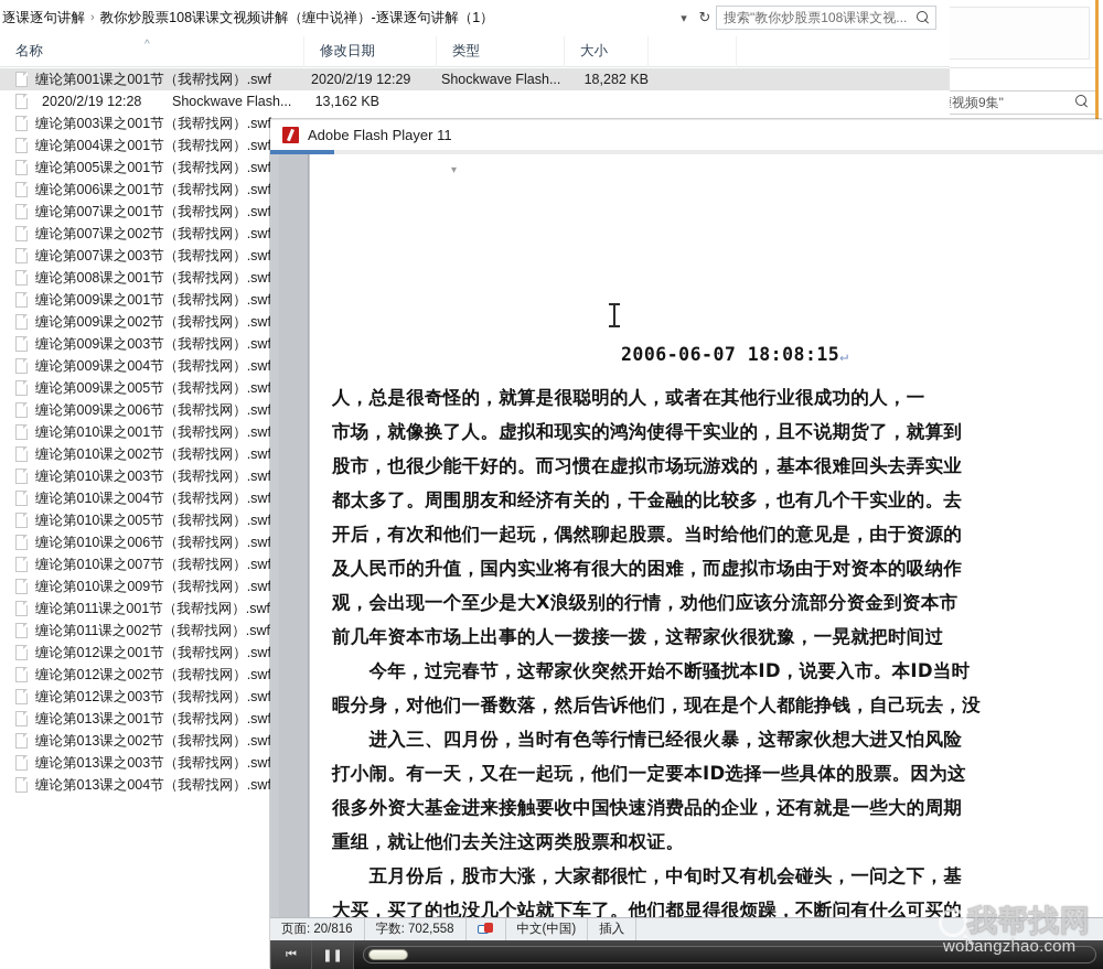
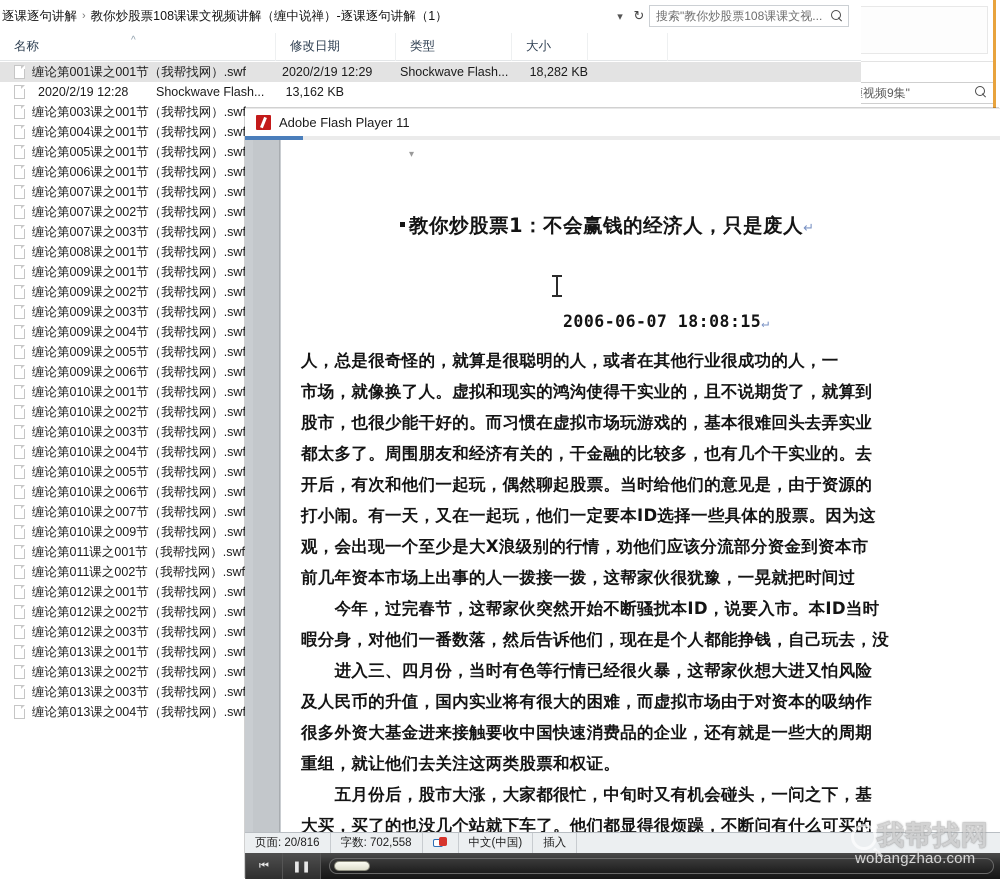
  视频9集"
  逐课逐句讲解
  ›
  教你炒股票108课课文视频讲解（缠中说禅）-逐课逐句讲解（1）
  ▾
  ↻
  搜索"教你炒股票108课课文视...
  名称
  ^
  修改日期
  类型
  大小
  缠论第001课之001节（我帮找网）.swf
  2020/2/19 12:29
  Shockwave Flash...
  18,282 KB
  2020/2/19 12:28
  Shockwave Flash...
  13,162 KB
  缠论第003课之001节（我帮找网）.sw
  缠论第004课之001节（我帮找网）.sw
  缠论第005课之001节（我帮找网）.sw
  缠论第006课之001节（我帮找网）.sw
  缠论第007课之001节（我帮找网）.sw
  缠论第007课之002节（我帮找网）.sw
  缠论第007课之003节（我帮找网）.sw
  缠论第008课之001节（我帮找网）.sw
  缠论第009课之001节（我帮找网）.sw
  缠论第009课之002节（我帮找网）.sw
  缠论第009课之003节（我帮找网）.sw
  缠论第009课之004节（我帮找网）.sw
  缠论第009课之005节（我帮找网）.sw
  缠论第009课之006节（我帮找网）.sw
  缠论第010课之001节（我帮找网）.sw
  缠论第010课之002节（我帮找网）.sw
  缠论第010课之003节（我帮找网）.sw
  缠论第010课之004节（我帮找网）.sw
  缠论第010课之005节（我帮找网）.sw
  缠论第010课之006节（我帮找网）.sw
  缠论第010课之007节（我帮找网）.sw
  缠论第010课之009节（我帮找网）.sw
  缠论第011课之001节（我帮找网）.swf
  缠论第011课之002节（我帮找网）.swf
  缠论第012课之001节（我帮找网）.sw
  缠论第012课之002节（我帮找网）.sw
  缠论第012课之003节（我帮找网）.sw
  缠论第013课之001节（我帮找网）.sw
  缠论第013课之002节（我帮找网）.sw
  缠论第013课之003节（我帮找网）.sw
  缠论第013课之004节（我帮找网）.sw
  Adobe Flash Player 11
  ▾
+ 教你炒股票1：不会赢钱的经济人，只是废人↵
  2006-06-07 18:08:15↵
  人，总是很奇怪的，就算是很聪明的人，或者在其他行业很成功的人，一
  市场，就像换了人。虚拟和现实的鸿沟使得干实业的，且不说期货了，就算到
  股市，也很少能干好的。而习惯在虚拟市场玩游戏的，基本很难回头去弄实业
  都太多了。周围朋友和经济有关的，干金融的比较多，也有几个干实业的。去
  开后，有次和他们一起玩，偶然聊起股票。当时给他们的意见是，由于资源的
- 及人民币的升值，国内实业将有很大的困难，而虚拟市场由于对资本的吸纳作
+ 打小闹。有一天，又在一起玩，他们一定要本ID选择一些具体的股票。因为这
  观，会出现一个至少是大X浪级别的行情，劝他们应该分流部分资金到资本市
  前几年资本市场上出事的人一拨接一拨，这帮家伙很犹豫，一晃就把时间过
  今年，过完春节，这帮家伙突然开始不断骚扰本ID，说要入市。本ID当时
  暇分身，对他们一番数落，然后告诉他们，现在是个人都能挣钱，自己玩去，没
  进入三、四月份，当时有色等行情已经很火暴，这帮家伙想大进又怕风险
- 打小闹。有一天，又在一起玩，他们一定要本ID选择一些具体的股票。因为这
+ 及人民币的升值，国内实业将有很大的困难，而虚拟市场由于对资本的吸纳作
  很多外资大基金进来接触要收中国快速消费品的企业，还有就是一些大的周期
  重组，就让他们去关注这两类股票和权证。
  五月份后，股市大涨，大家都很忙，中旬时又有机会碰头，一问之下，基
  大买，买了的也没几个站就下车了。他们都显得很烦躁，不断问有什么可买的
  页面: 20/816
  字数: 702,558
  中文(中国)
  插入
  ⏮
  ❚❚
  我帮找网
  wobangzhao.com
